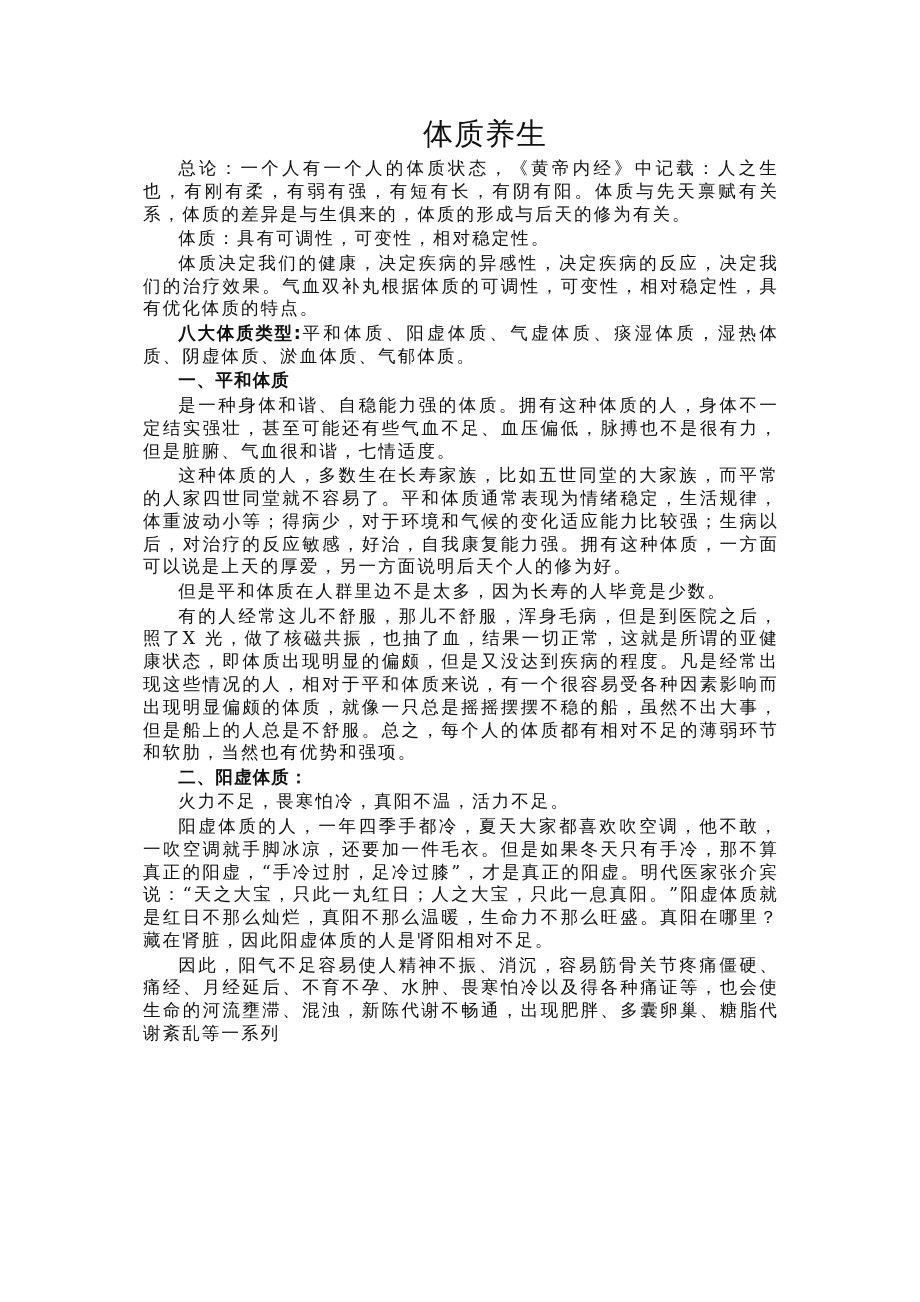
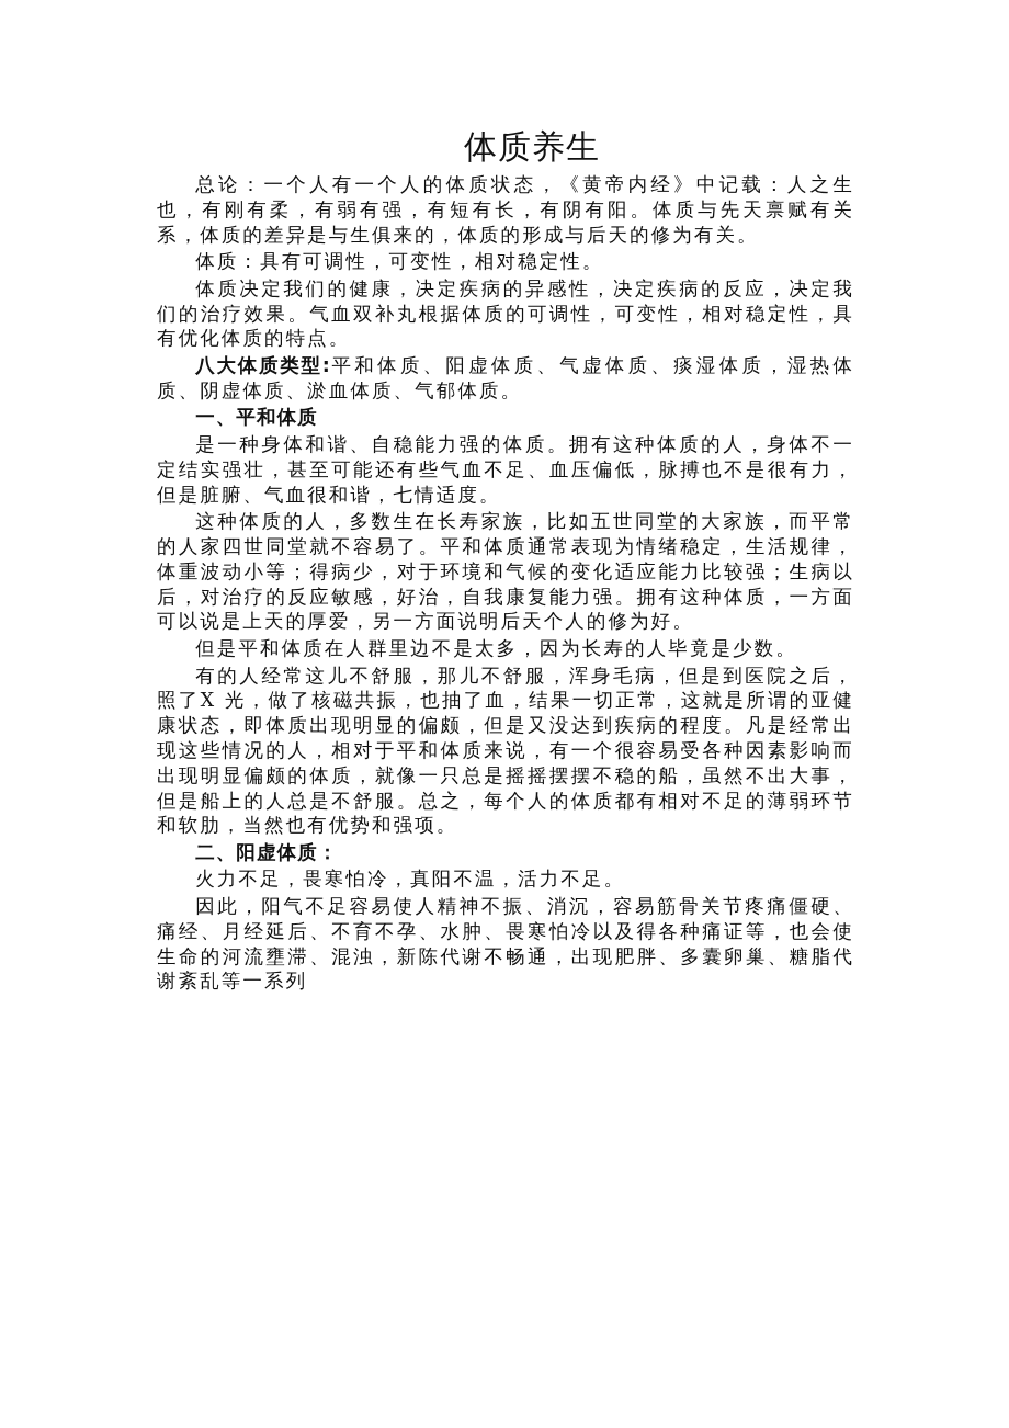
  体质养生
  总论：一个人有一个人的体质状态，《黄帝内经》中记载：人之生也，有刚有柔，有弱有强，有短有长，有阴有阳。体质与先天禀赋有关系，体质的差异是与生俱来的，体质的形成与后天的修为有关。
  体质：具有可调性，可变性，相对稳定性。
  体质决定我们的健康，决定疾病的异感性，决定疾病的反应，决定我们的治疗效果。气血双补丸根据体质的可调性，可变性，相对稳定性，具有优化体质的特点。
  八大体质类型:平和体质、阳虚体质、气虚体质、痰湿体质，湿热体质、阴虚体质、淤血体质、气郁体质。
  一、平和体质
  是一种身体和谐、自稳能力强的体质。拥有这种体质的人，身体不一定结实强壮，甚至可能还有些气血不足、血压偏低，脉搏也不是很有力，但是脏腑、气血很和谐，七情适度。
  这种体质的人，多数生在长寿家族，比如五世同堂的大家族，而平常的人家四世同堂就不容易了。平和体质通常表现为情绪稳定，生活规律，体重波动小等；得病少，对于环境和气候的变化适应能力比较强；生病以后，对治疗的反应敏感，好治，自我康复能力强。拥有这种体质，一方面可以说是上天的厚爱，另一方面说明后天个人的修为好。
  但是平和体质在人群里边不是太多，因为长寿的人毕竟是少数。
  有的人经常这儿不舒服，那儿不舒服，浑身毛病，但是到医院之后，照了X 光，做了核磁共振，也抽了血，结果一切正常，这就是所谓的亚健康状态，即体质出现明显的偏颇，但是又没达到疾病的程度。凡是经常出现这些情况的人，相对于平和体质来说，有一个很容易受各种因素影响而出现明显偏颇的体质，就像一只总是摇摇摆摆不稳的船，虽然不出大事，但是船上的人总是不舒服。总之，每个人的体质都有相对不足的薄弱环节和软肋，当然也有优势和强项。
  二、阳虚体质：
  火力不足，畏寒怕冷，真阳不温，活力不足。
- 阳虚体质的人，一年四季手都冷，夏天大家都喜欢吹空调，他不敢，一吹空调就手脚冰凉，还要加一件毛衣。但是如果冬天只有手冷，那不算真正的阳虚，“手冷过肘，足冷过膝”，才是真正的阳虚。明代医家张介宾说：“天之大宝，只此一丸红日；人之大宝，只此一息真阳。”阳虚体质就是红日不那么灿烂，真阳不那么温暖，生命力不那么旺盛。真阳在哪里？藏在肾脏，因此阳虚体质的人是肾阳相对不足。
  因此，阳气不足容易使人精神不振、消沉，容易筋骨关节疼痛僵硬、痛经、月经延后、不育不孕、水肿、畏寒怕冷以及得各种痛证等，也会使生命的河流壅滞、混浊，新陈代谢不畅通，出现肥胖、多囊卵巢、糖脂代谢紊乱等一系列
